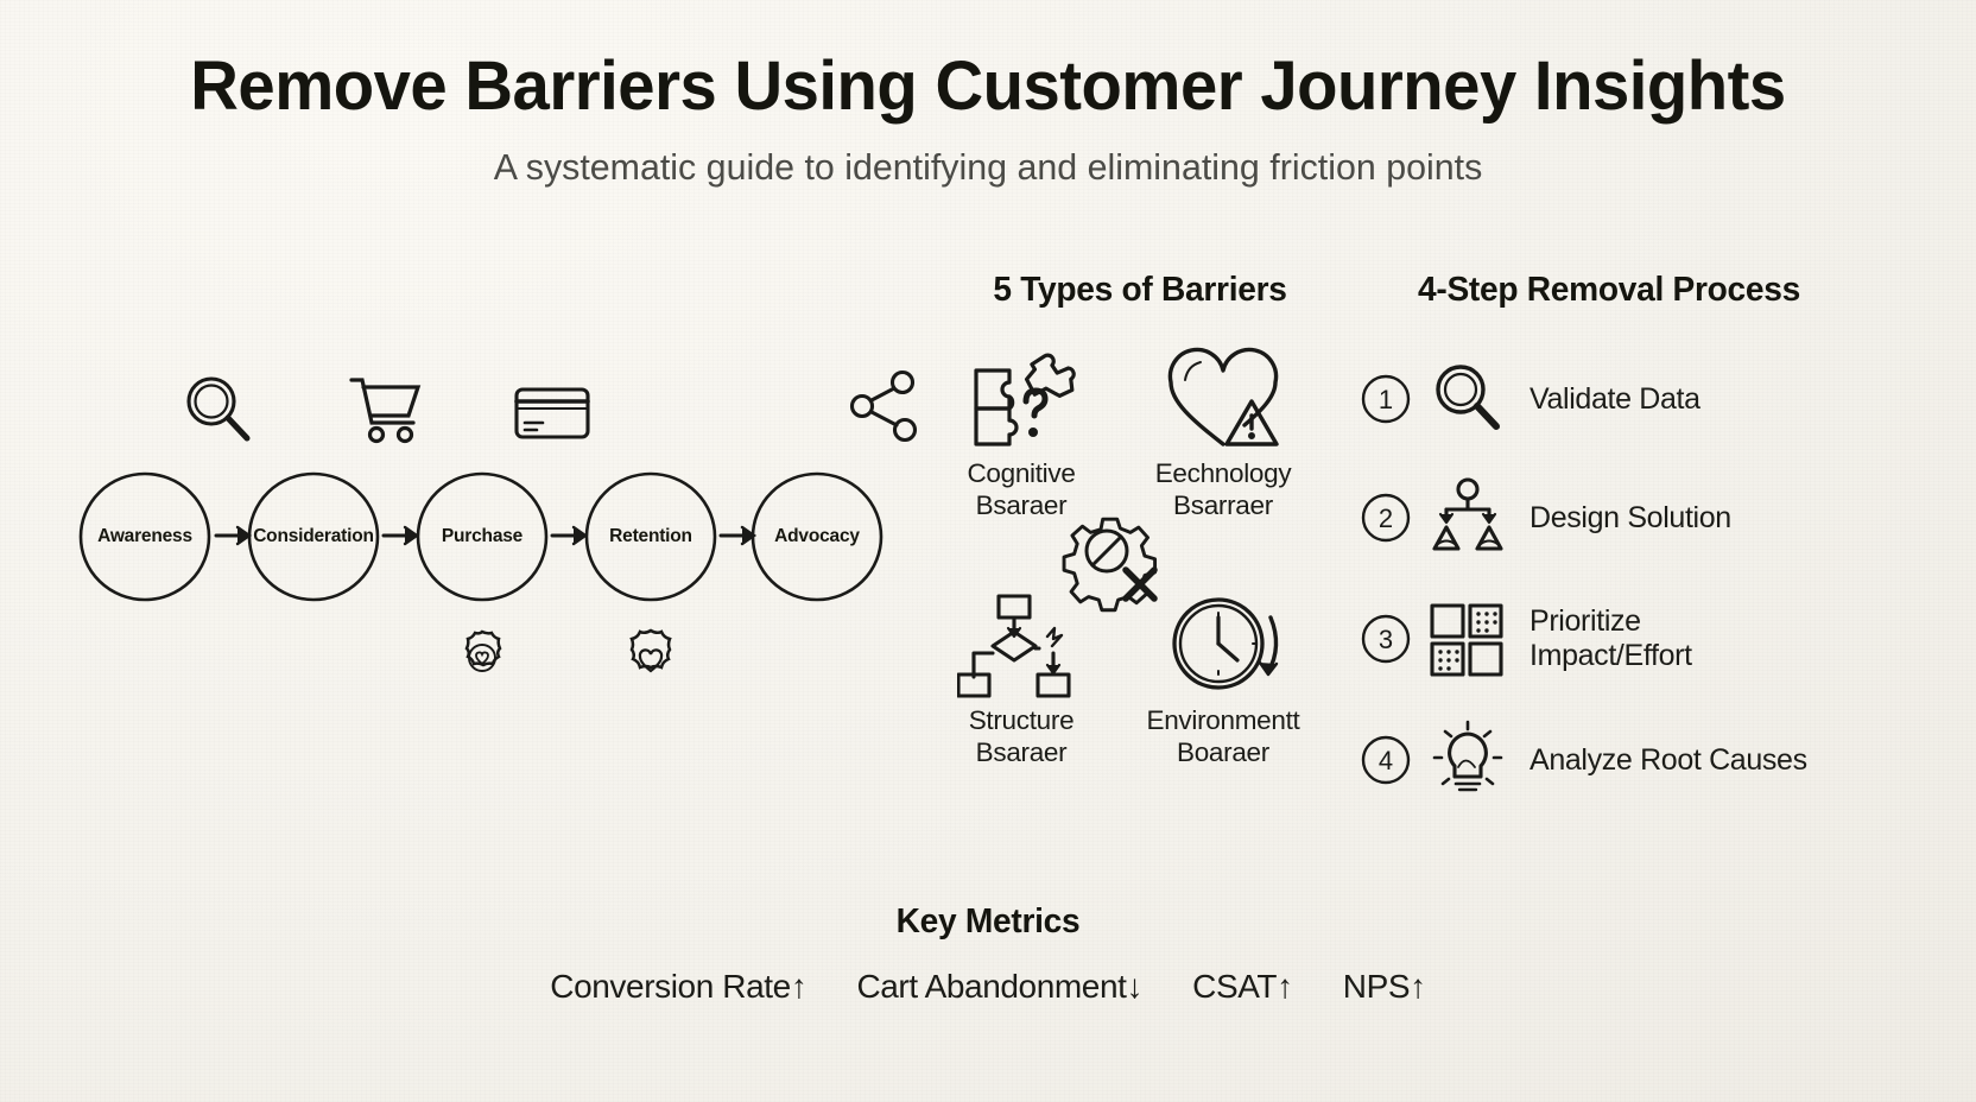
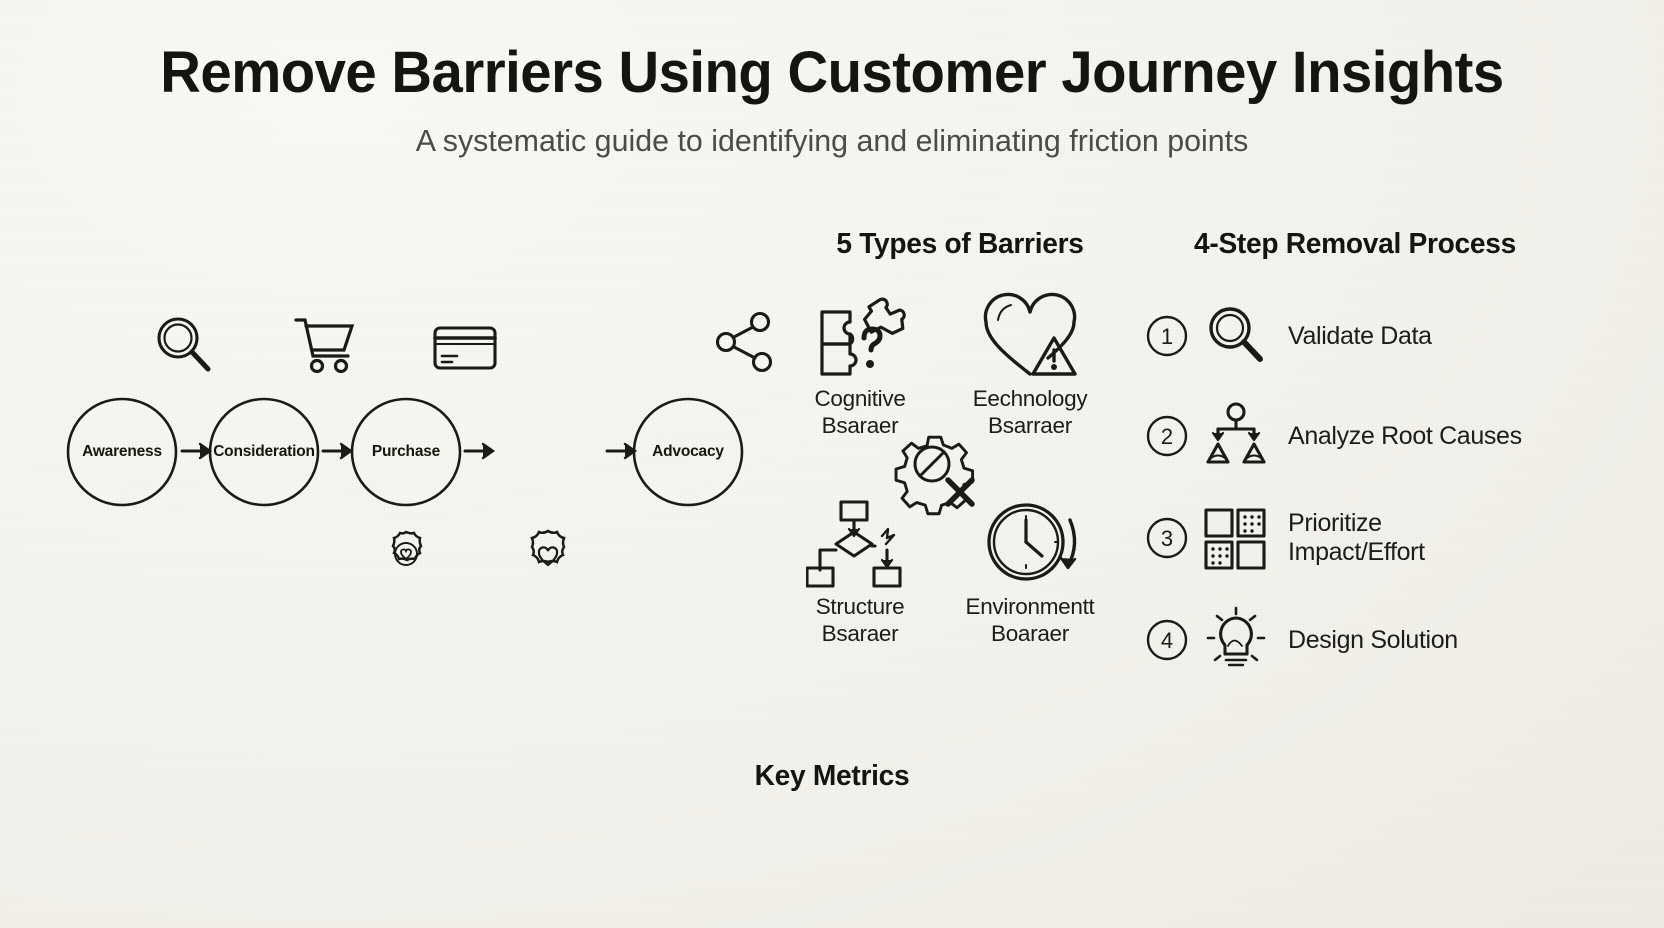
  Remove Barriers Using Customer Journey Insights
  A systematic guide to identifying and eliminating friction points
  Awareness
  Consideration
  Purchase
- Retention
  Advocacy
  5 Types of Barriers
  Cognitive
  Bsaraer
  Eechnology
  Bsarraer
  Structure
  Bsaraer
  Environmentt
  Boaraer
  4-Step Removal Process
  1
  Validate Data
  2
- Design Solution
+ Analyze Root Causes
  3
  Prioritize
  Impact/Effort
  4
- Analyze Root Causes
+ Design Solution
  Key Metrics
- Conversion Rate↑
- Cart Abandonment↓
- CSAT↑
- NPS↑
